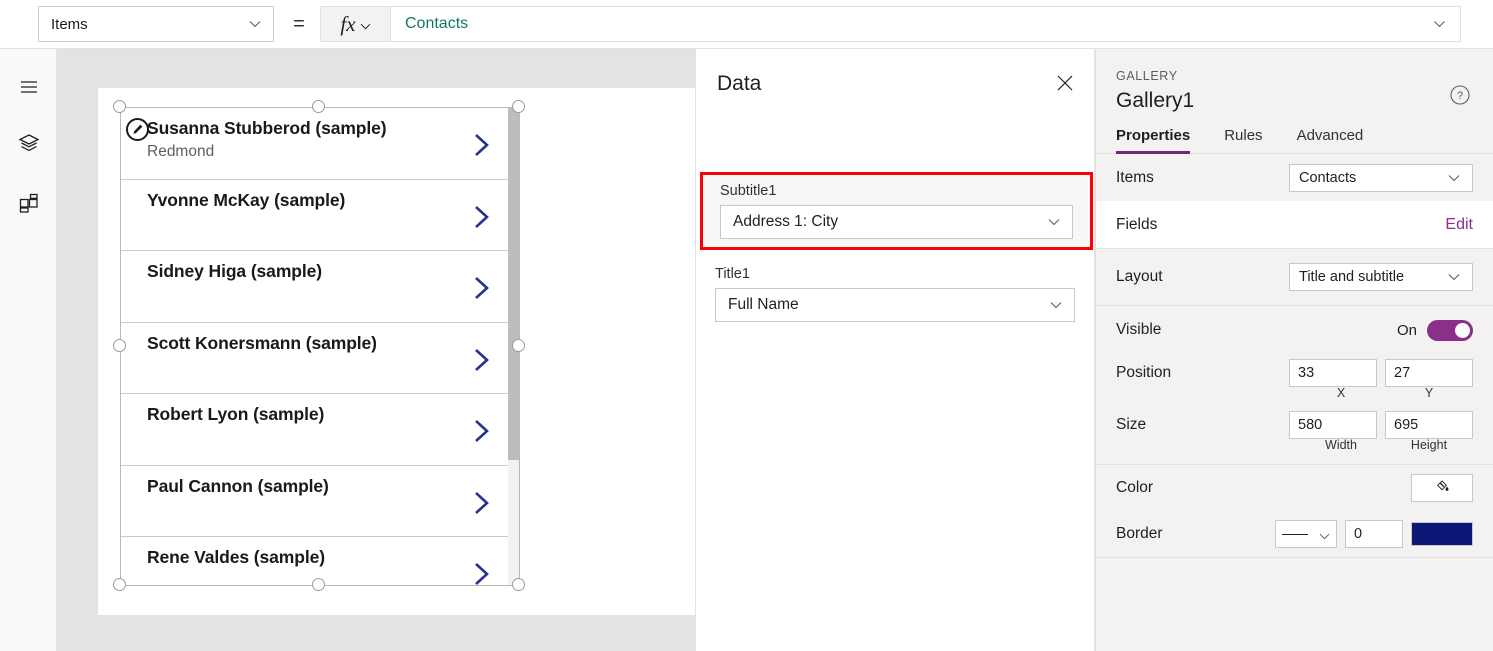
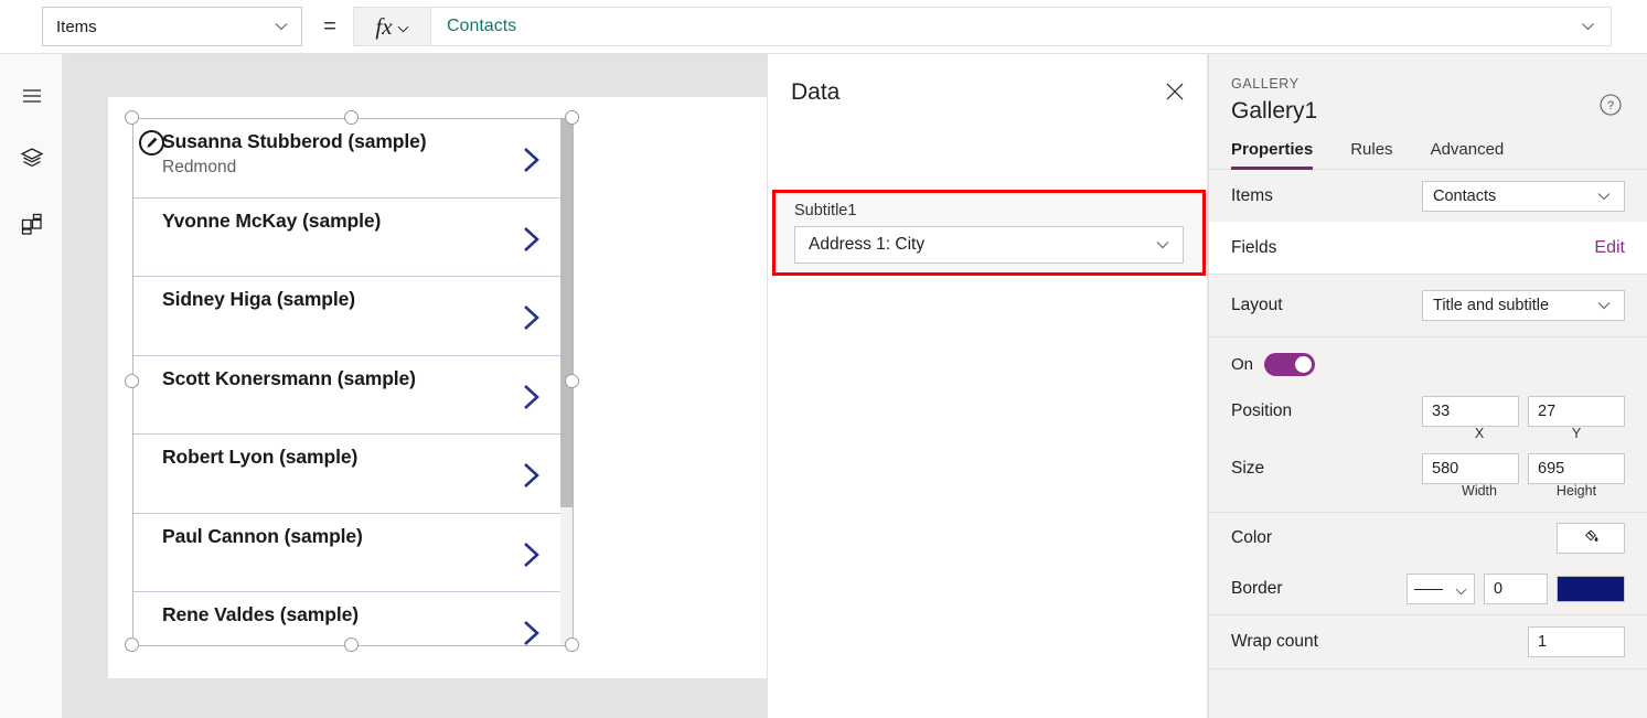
  Items
  =
  fx
  Contacts
  Susanna Stubberod (sample)
  Redmond
  Yvonne McKay (sample)
  Sidney Higa (sample)
  Scott Konersmann (sample)
  Robert Lyon (sample)
  Paul Cannon (sample)
  Rene Valdes (sample)
  Data
  Subtitle1
  Address 1: City
- Title1
- Full Name
  GALLERY
  Gallery1
  ?
  Properties
  Rules
  Advanced
  Items
  Contacts
  Fields
  Edit
  Layout
  Title and subtitle
- Visible
  On
  Position
  33
  27
  X
  Y
  Size
  580
  695
  Width
  Height
  Color
  Border
  0
+ Wrap count
+ 1
